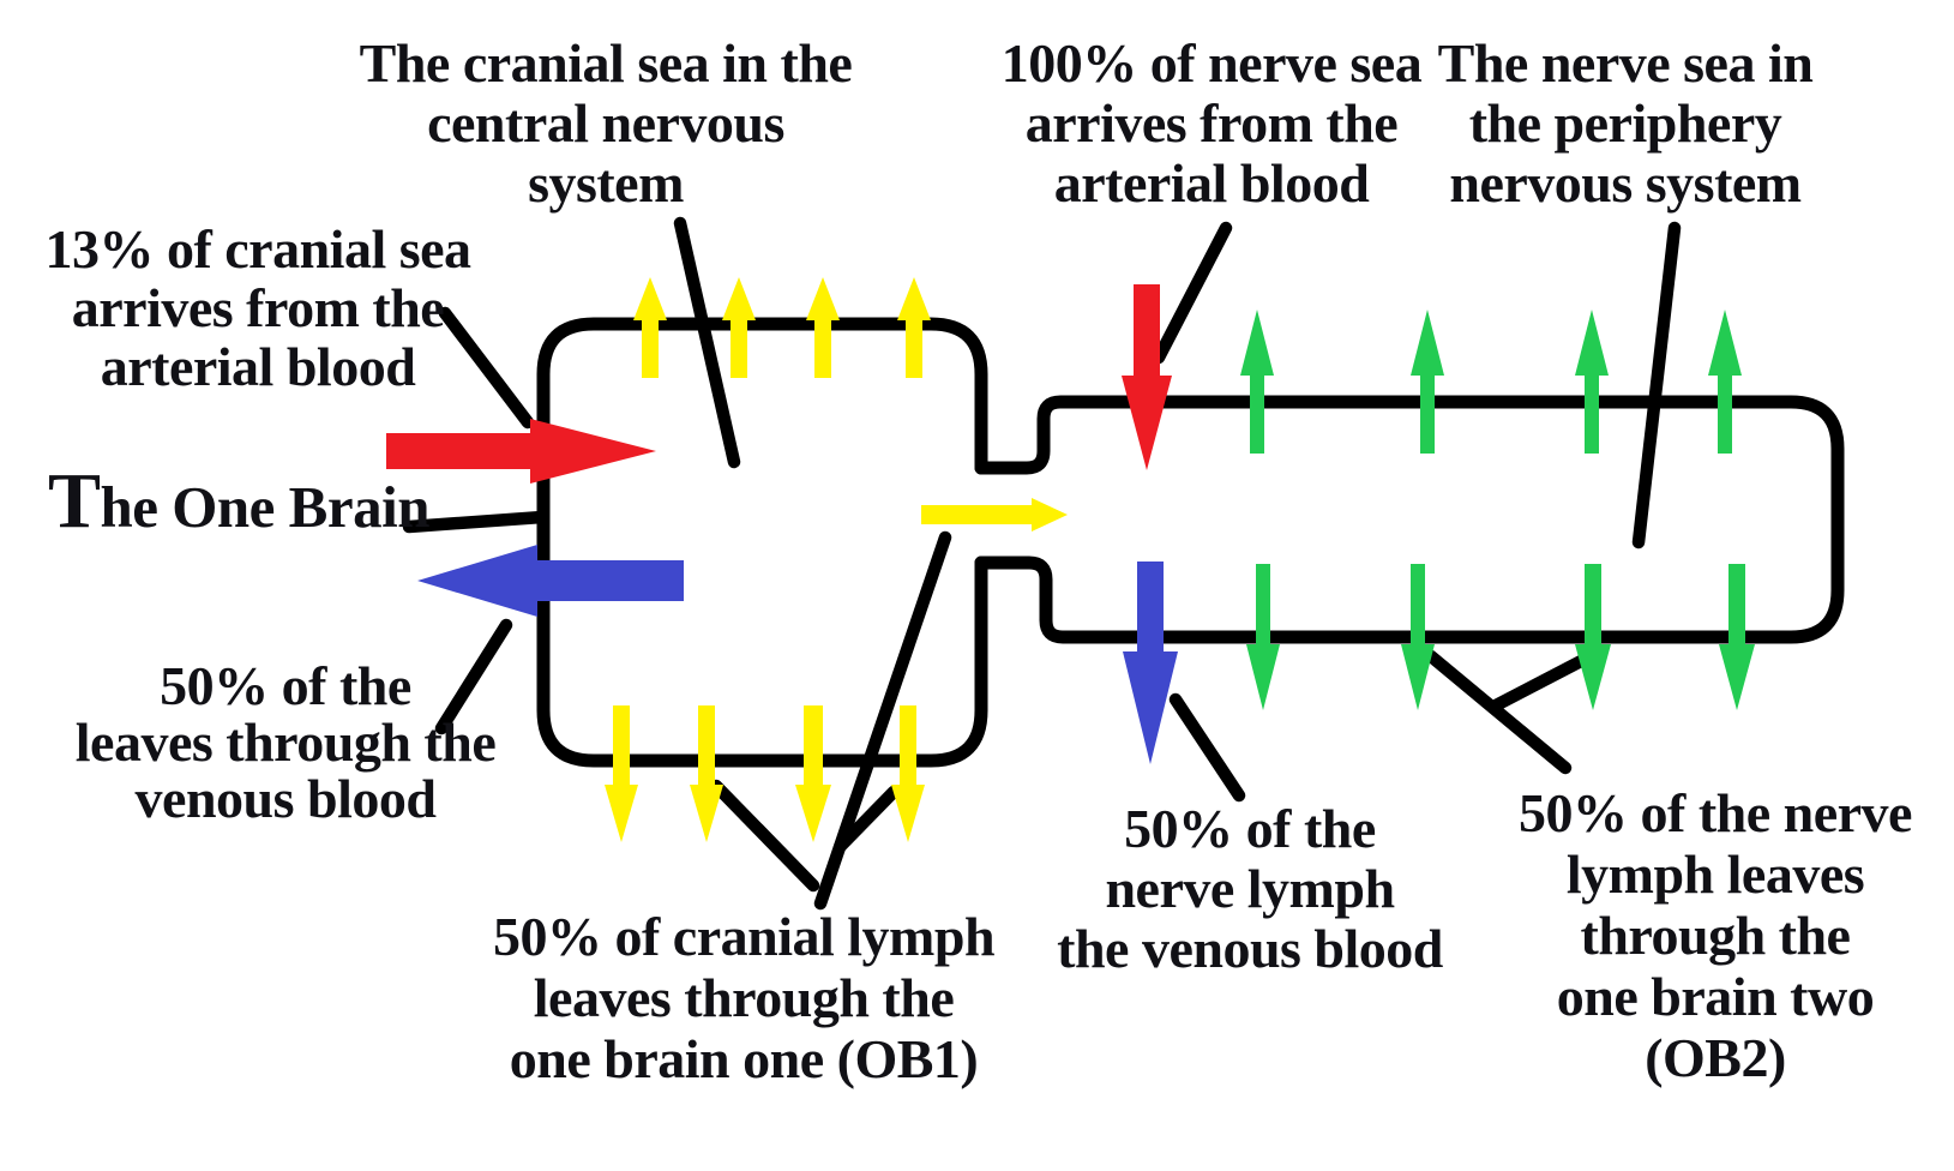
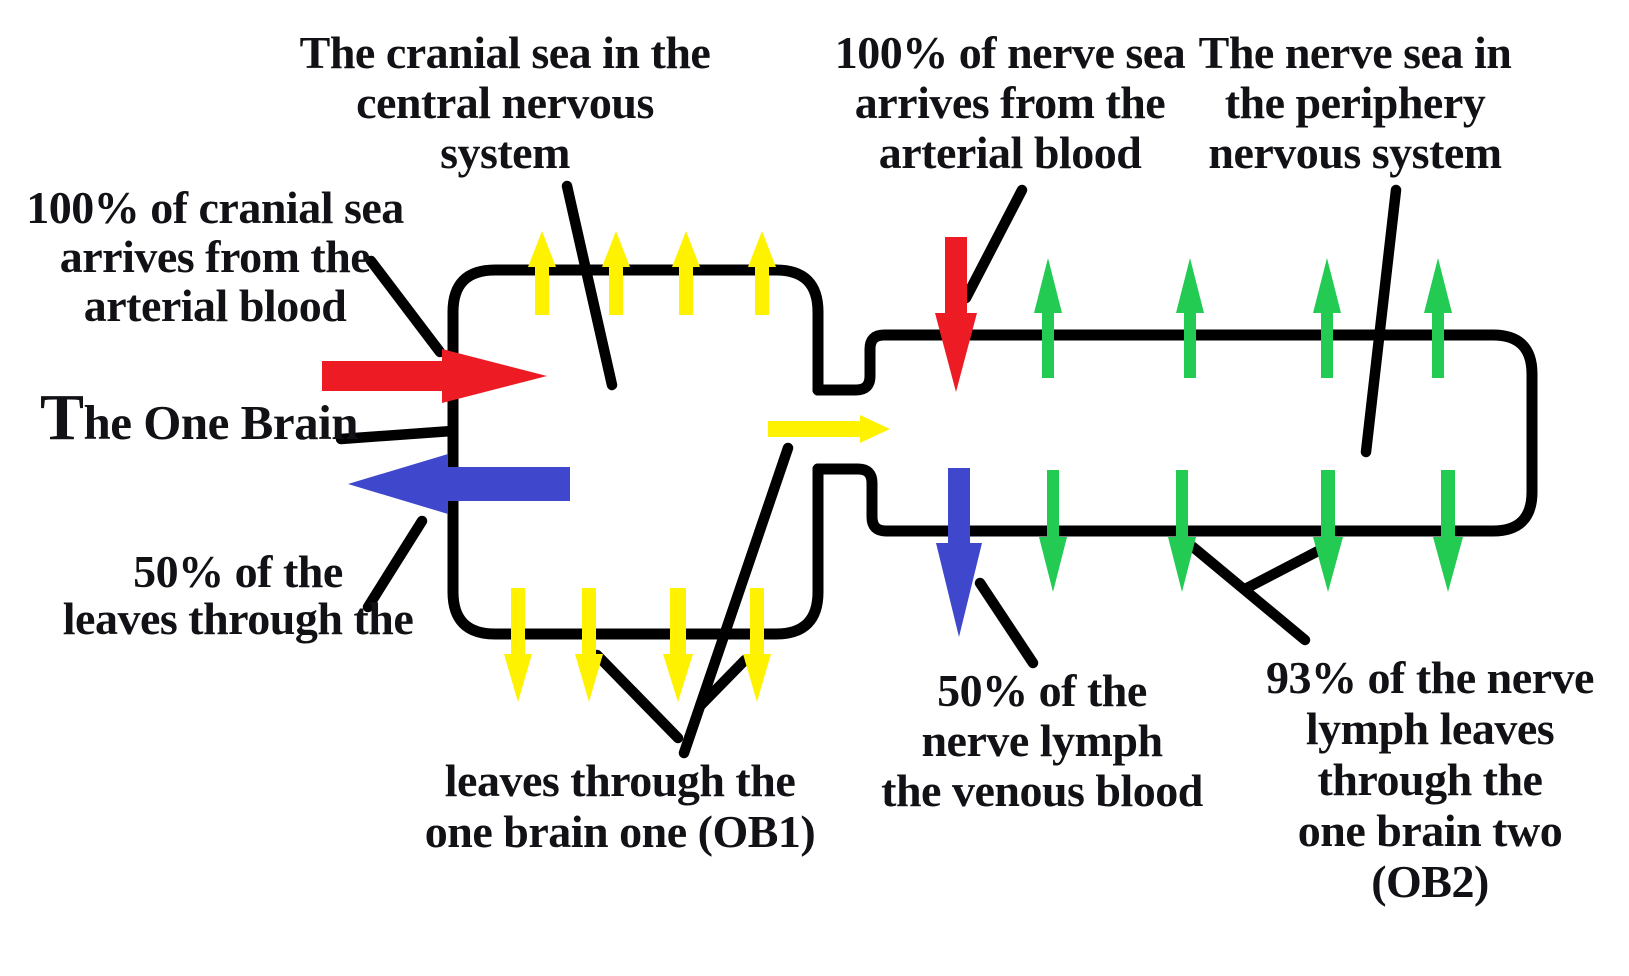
  The cranial sea in the
  central nervous
  system
  100% of nerve sea
  arrives from the
  arterial blood
  The nerve sea in
  the periphery
  nervous system
- 13% of cranial sea
+ 100% of cranial sea
  arrives from the
  arterial blood
  The One Brain
  50% of the
  leaves through the
- venous blood
- 50% of cranial lymph
  leaves through the
  one brain one (OB1)
  50% of the
  nerve lymph
  the venous blood
- 50% of the nerve
+ 93% of the nerve
  lymph leaves
  through the
  one brain two
  (OB2)
